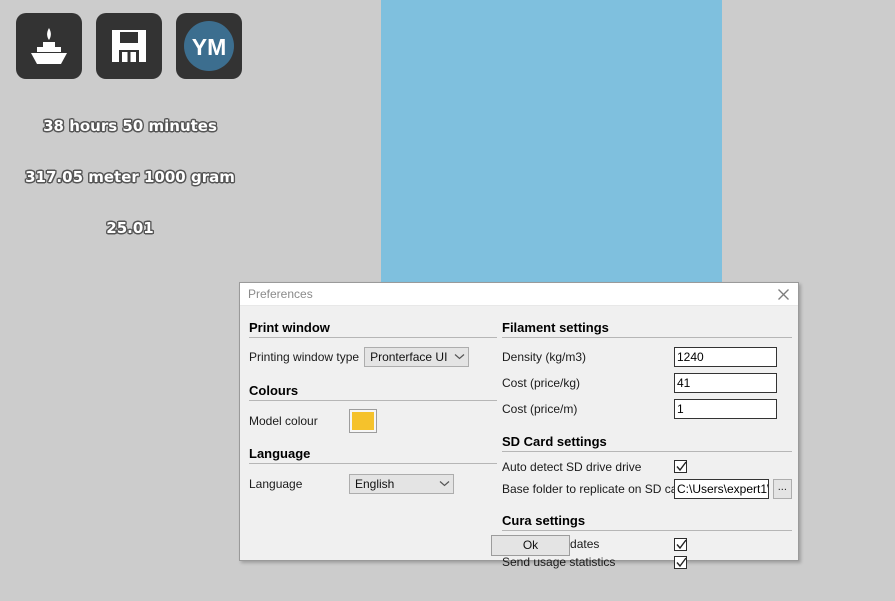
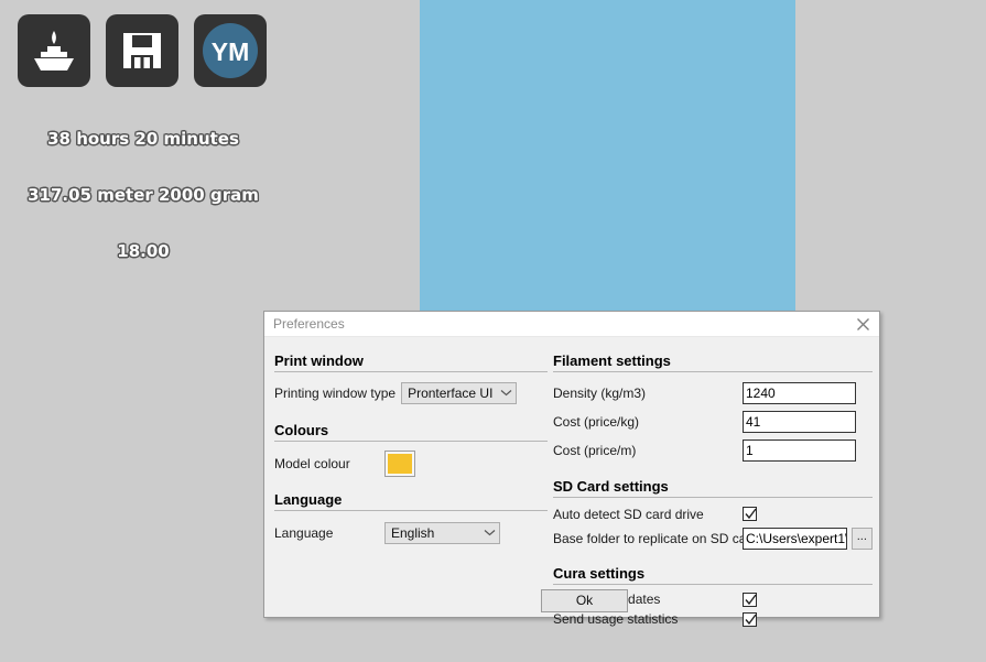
  YM
- 38 hours 50 minutes
+ 38 hours 20 minutes
- 317.05 meter 1000 gram
+ 317.05 meter 2000 gram
- 25.01
+ 18.00
  Preferences
  Print window
  Printing window type
  Pronterface UI
  Colours
  Model colour
  Language
  Language
  English
  Filament settings
  Density (kg/m3)
  1240
  Cost (price/kg)
  41
  Cost (price/m)
  1
  SD Card settings
- Auto detect SD drive drive
+ Auto detect SD card drive
  Base folder to replicate on SD c
  C:\Users\expert1
  ...
  Cura settings
  Send usage statistics
  Ok
